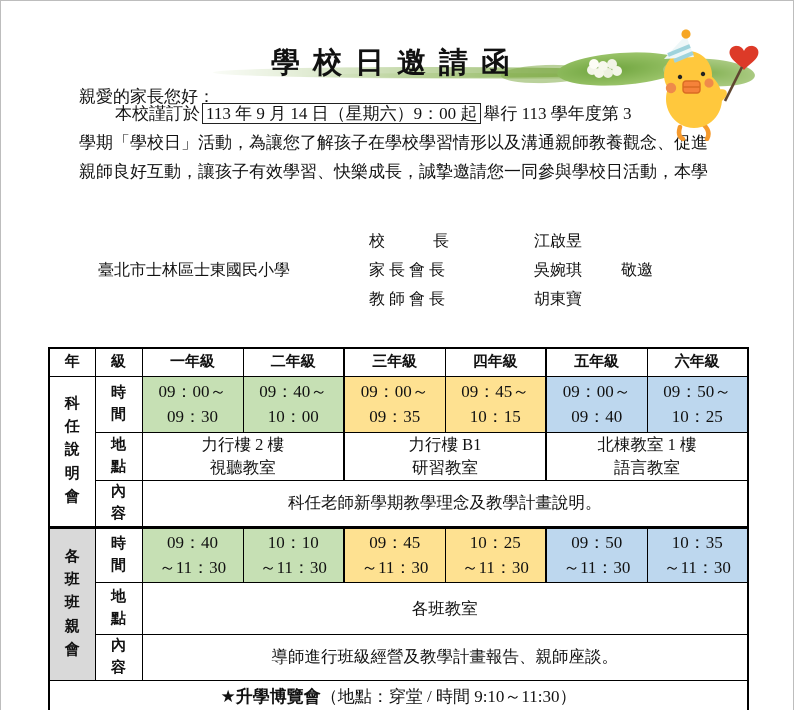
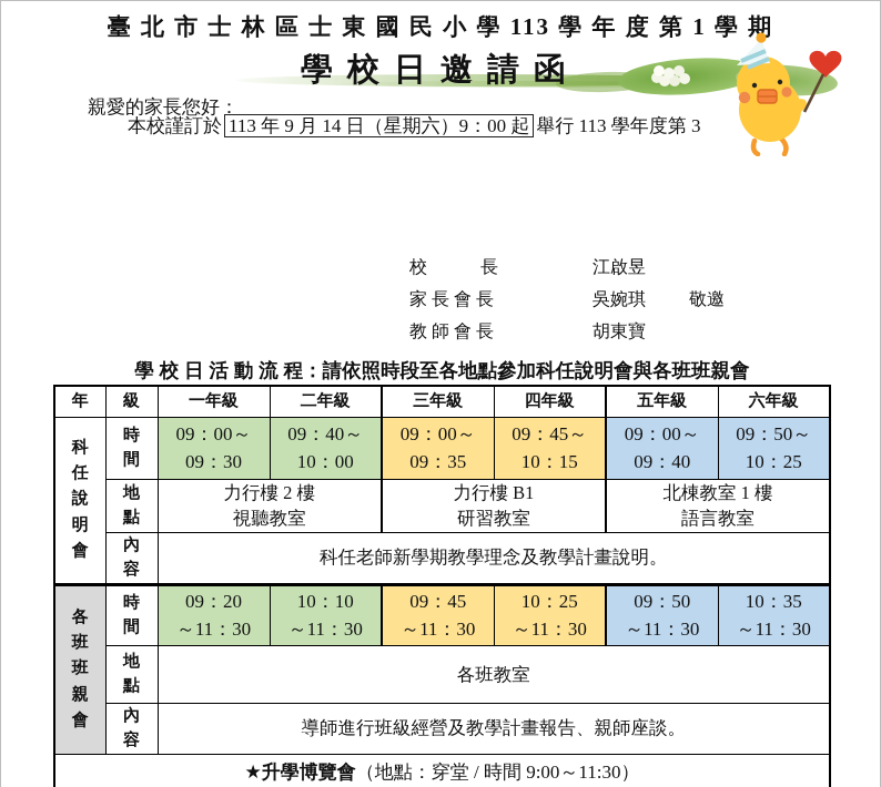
+ 臺 北 市 士 林 區 士 東 國 民 小 學 113 學 年 度 第 1 學 期
  學校日邀請函
  親愛的家長您好：
  本校謹訂於 113 年 9 月 14 日（星期六）9：00 起 舉行 113 學年度第 3
- 學期「學校日」活動，為讓您了解孩子在學校學習情形以及溝通親師教養觀念、促進
- 親師良好互動，讓孩子有效學習、快樂成長，誠摯邀請您一同參與學校日活動，本學
- 臺北市士林區士東國民小學
  校 長
  家 長 會 長
  教 師 會 長
  江啟昱
  吳婉琪
  胡東寶
  敬邀
+ 學 校 日 活 動 流 程：請依照時段至各地點參加科任說明會與各班班親會
  年	級	一年級	二年級	三年級	四年級	五年級	六年級
  科任說明會	時間	09：00～ 09：30	09：40～ 10：00	09：00～ 09：35	09：45～ 10：15	09：00～ 09：40	09：50～ 10：25
  地點	力行樓 2 樓 視聽教室	力行樓 B1 研習教室	北棟教室 1 樓 語言教室
  內容	科任老師新學期教學理念及教學計畫說明。
- 各班班親會	時間	09：40 ～11：30	10：10 ～11：30	09：45 ～11：30	10：25 ～11：30	09：50 ～11：30	10：35 ～11：30
+ 各班班親會	時間	09：20 ～11：30	10：10 ～11：30	09：45 ～11：30	10：25 ～11：30	09：50 ～11：30	10：35 ～11：30
  地點	各班教室
  內容	導師進行班級經營及教學計畫報告、親師座談。
- ★升學博覽會（地點：穿堂 / 時間 9:10～11:30）
+ ★升學博覽會（地點：穿堂 / 時間 9:00～11:30）
